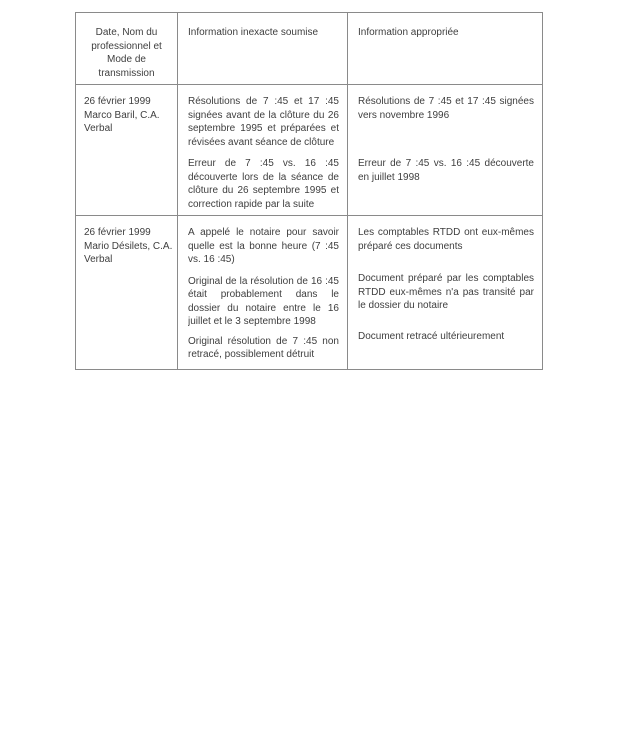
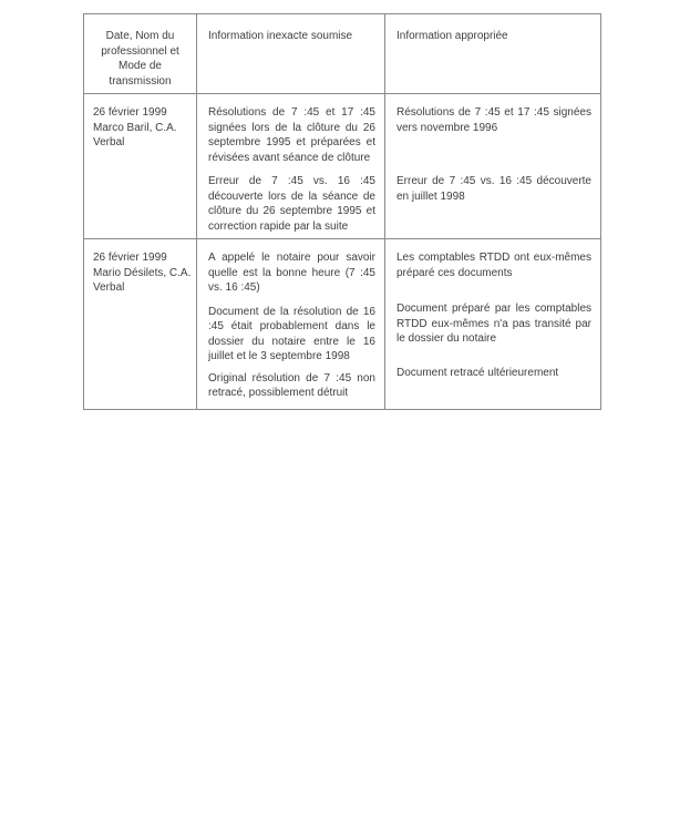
  Date, Nom du professionnel et Mode de transmission	Information inexacte soumise	Information appropriée
- 26 février 1999 Marco Baril, C.A. Verbal	Résolutions de 7 :45 et 17 :45 signées avant de la clôture du 26 septembre 1995 et préparées et révisées avant séance de clôture Erreur de 7 :45 vs. 16 :45 découverte lors de la séance de clôture du 26 septembre 1995 et correction rapide par la suite	Résolutions de 7 :45 et 17 :45 signées vers novembre 1996 Erreur de 7 :45 vs. 16 :45 découverte en juillet 1998
+ 26 février 1999 Marco Baril, C.A. Verbal	Résolutions de 7 :45 et 17 :45 signées lors de la clôture du 26 septembre 1995 et préparées et révisées avant séance de clôture Erreur de 7 :45 vs. 16 :45 découverte lors de la séance de clôture du 26 septembre 1995 et correction rapide par la suite	Résolutions de 7 :45 et 17 :45 signées vers novembre 1996 Erreur de 7 :45 vs. 16 :45 découverte en juillet 1998
- 26 février 1999 Mario Désilets, C.A. Verbal	A appelé le notaire pour savoir quelle est la bonne heure (7 :45 vs. 16 :45) Original de la résolution de 16 :45 était probablement dans le dossier du notaire entre le 16 juillet et le 3 septembre 1998 Original résolution de 7 :45 non retracé, possiblement détruit	Les comptables RTDD ont eux-mêmes préparé ces documents Document préparé par les comptables RTDD eux-mêmes n'a pas transité par le dossier du notaire Document retracé ultérieurement
+ 26 février 1999 Mario Désilets, C.A. Verbal	A appelé le notaire pour savoir quelle est la bonne heure (7 :45 vs. 16 :45) Document de la résolution de 16 :45 était probablement dans le dossier du notaire entre le 16 juillet et le 3 septembre 1998 Original résolution de 7 :45 non retracé, possiblement détruit	Les comptables RTDD ont eux-mêmes préparé ces documents Document préparé par les comptables RTDD eux-mêmes n'a pas transité par le dossier du notaire Document retracé ultérieurement
